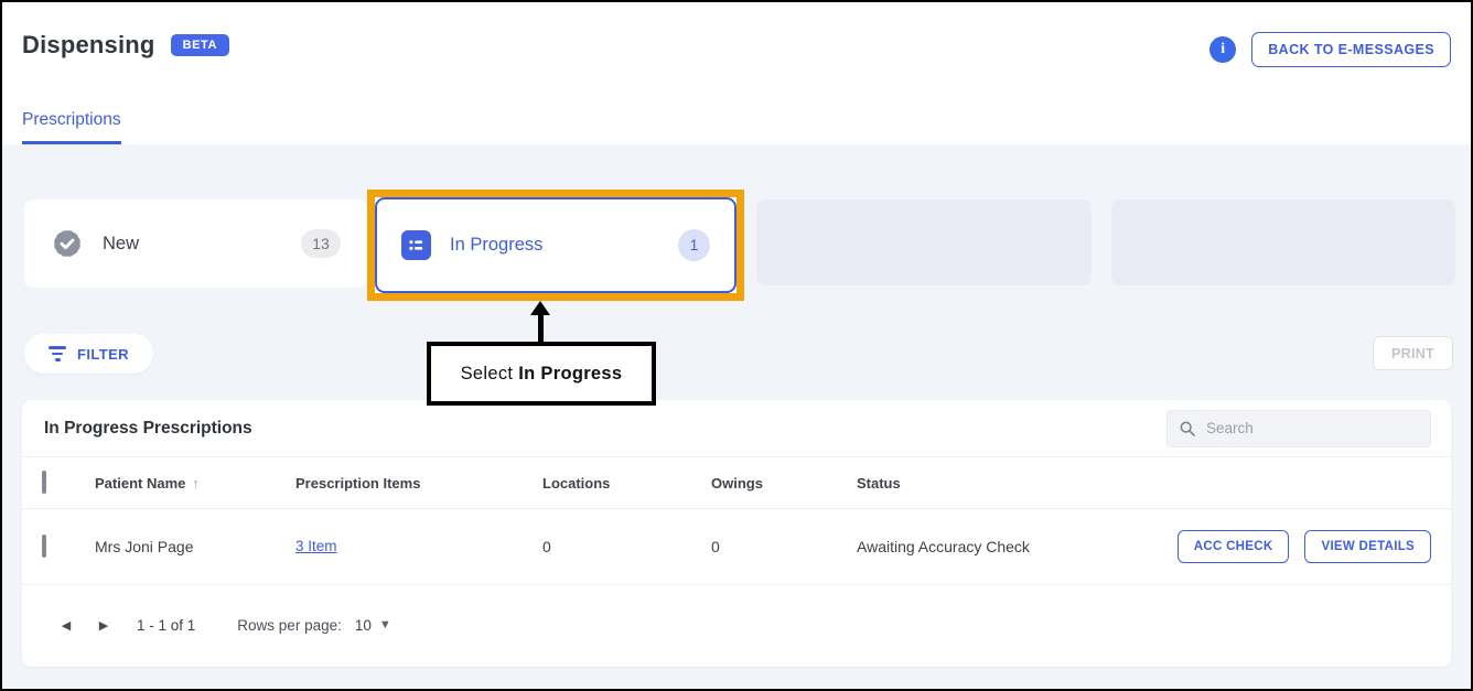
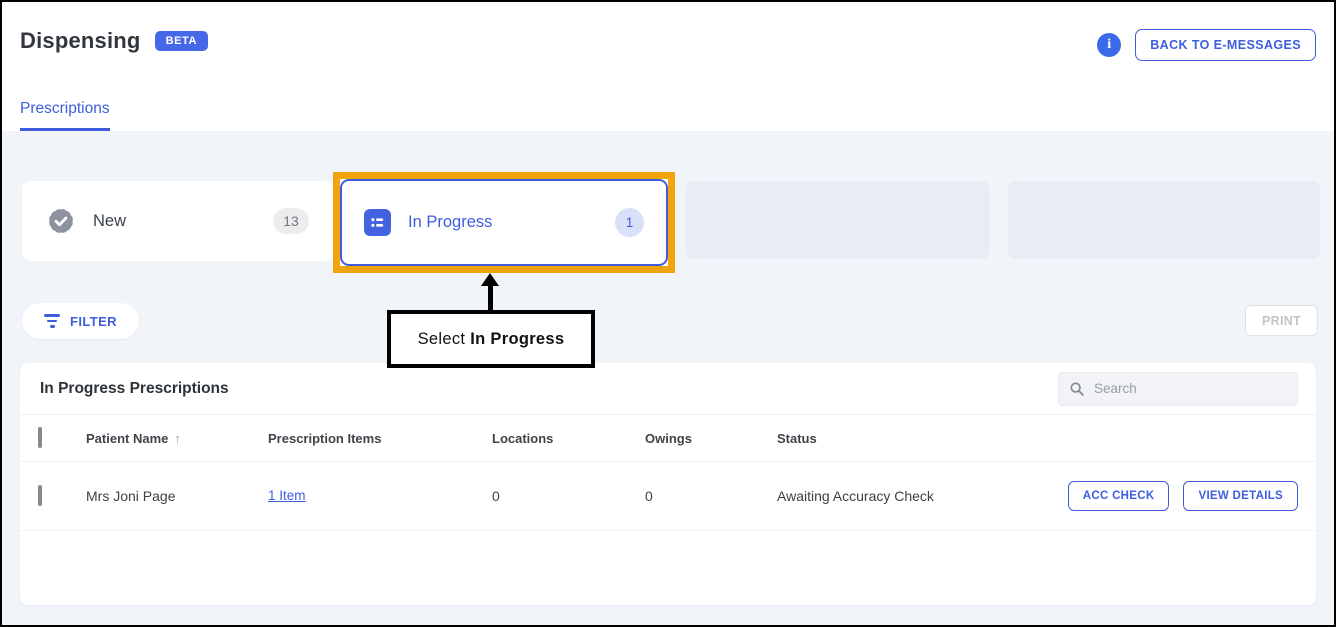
  Dispensing
  BETA
  i
  BACK TO E-MESSAGES
  Prescriptions
  New
  13
  In Progress
  1
  Select
  In Progress
  FILTER
  PRINT
  In Progress Prescriptions
  Search
  Patient Name ↑
  Prescription Items
  Locations
  Owings
  Status
  Mrs Joni Page
- 3 Item
+ 1 Item
  0
  0
  Awaiting Accuracy Check
  ACC CHECK
  VIEW DETAILS
- ◀
- ▶
- 1 - 1 of 1
- Rows per page:
- 10
- ▼
